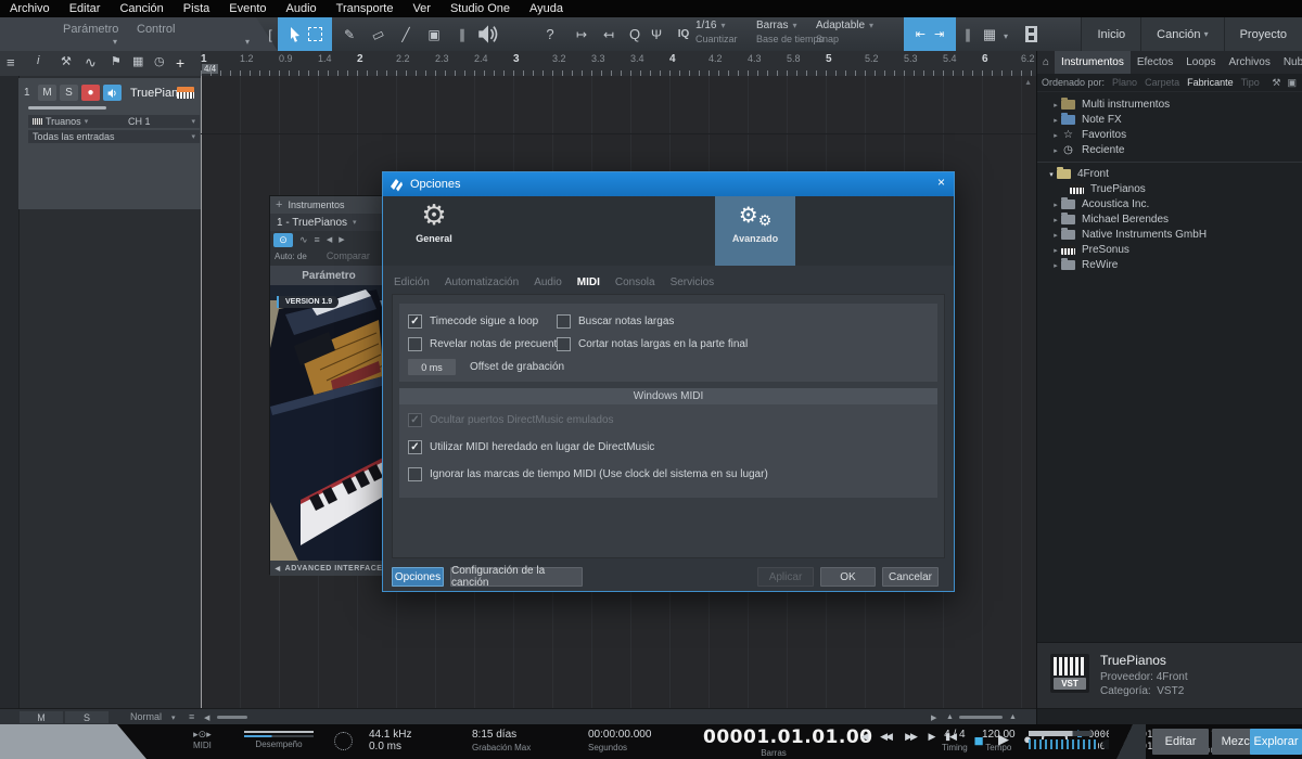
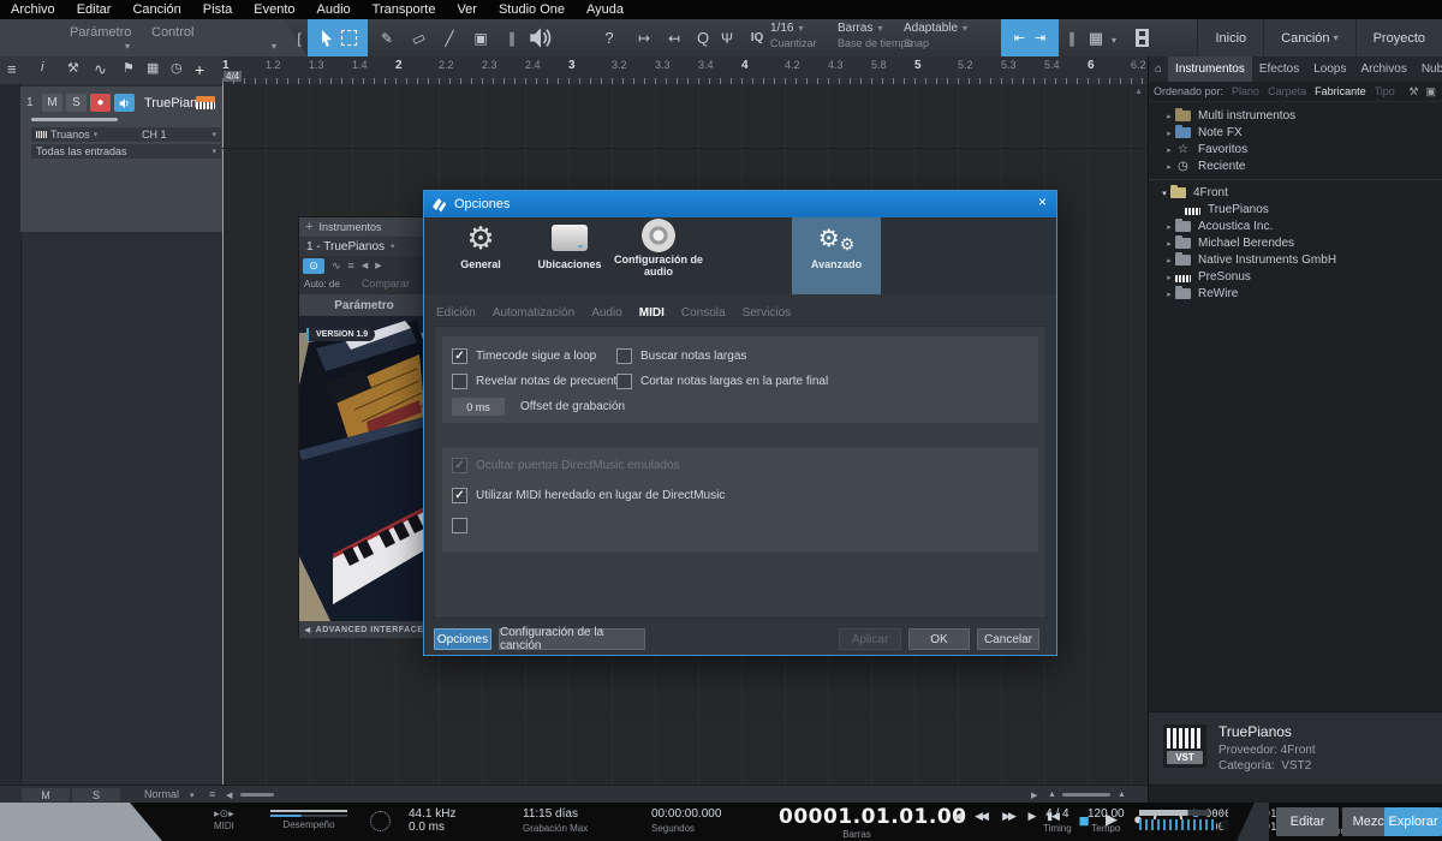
  Archivo
  Editar
  Canción
  Pista
  Evento
  Audio
  Transporte
  Ver
  Studio One
  Ayuda
  Parámetro
  ▾
  Control
  ▾
  [
  ✎
  ╱
  ▣
  ∥
  ?
  ↦
  ↤
  Q
  Ψ
  IQ
  1/16 ▾
  Cuantizar
  Barras ▾
  Base de tiempo
  Adaptable ▾
  Snap
  ⇤
  ⇥
  ∥
  ▦
  ▾
  Inicio
  Canción
  ▾
  Proyecto
  ≡
  i
  ⚒
  ∿
  ⚑
  ▦
  ◷
  +
  1
  1.2
- 0.9
+ 1.3
  1.4
  2
  2.2
  2.3
  2.4
  3
  3.2
  3.3
  3.4
  4
  4.2
  4.3
  5.8
  5
  5.2
  5.3
  5.4
  6
  6.2
  4/4
  1
  M
  S
  ●
  TruePian
  Truanos
  CH 1
  Todas las entradas
  M
  S
  Normal
  ≡
  ⌂
  Instrumentos
  Efectos
  Loops
  Archivos
  Nub
  Ordenado por:
  Plano
  Carpeta
  Fabricante
  Tipo
  ⚒
  ▣
  Multi instrumentos
  Note FX
  ☆
  Favoritos
  ◷
  Reciente
  4Front
  TruePianos
  Acoustica Inc.
  Michael Berendes
  Native Instruments GmbH
  PreSonus
  ReWire
  VST
  TruePianos
  Proveedor: 4Front
  Categoría: VST2
  +
  Instrumentos
  1 - TruePianos
  ⊙
  ∿
  ≡
  Auto: de
  Comparar
  Parámetro
  Opciones
  ×
  ⚙
  General
+ Ubicaciones
+ Configuración de audio
  ⚙
  ⚙
  Avanzado
  Edición
  Automatización
  Audio
  MIDI
  Consola
  Servicios
  ✓
  Timecode sigue a loop
  Buscar notas largas
  Revelar notas de precuent
  Cortar notas largas en la parte final
  0 ms
  Offset de grabación
- Windows MIDI
  ✓
  Ocultar puertos DirectMusic emulados
  ✓
  Utilizar MIDI heredado en lugar de DirectMusic
- Ignorar las marcas de tiempo MIDI (Use clock del sistema en su lugar)
  Opciones
  Configuración de la canción
  Aplicar
  OK
  Cancelar
  ▸⊙▸
  MIDI
  Desempeño
  44.1 kHz
  0.0 ms
- 8:15 días
+ 11:15 días
  Grabación Max
  00:00:00.000
  Segundos
  00001.01.01.0
  Barras
  ◀
  ◀◀
  ▶▶
  ▶
  ▮◀
  ■
  ▶
  ●
  4 / 4
  Timing
  120.00
  Tempo
  Editar
  Explorar
